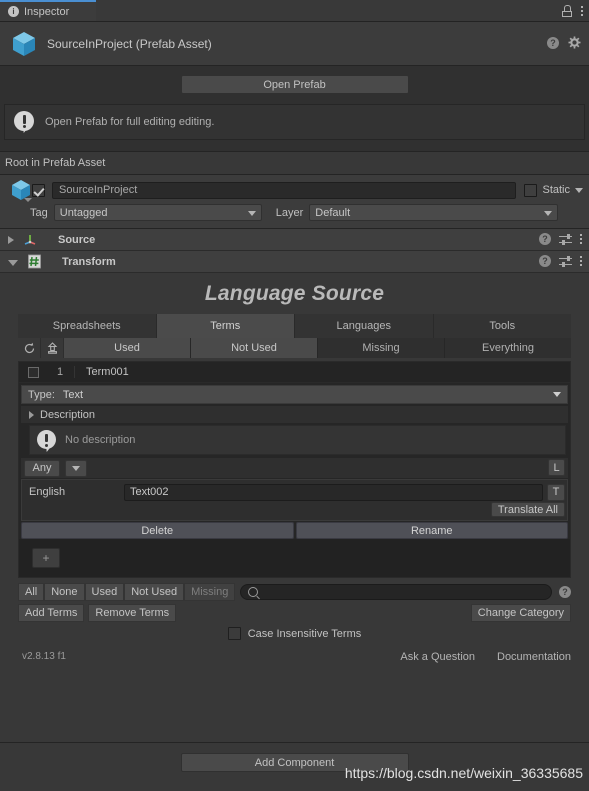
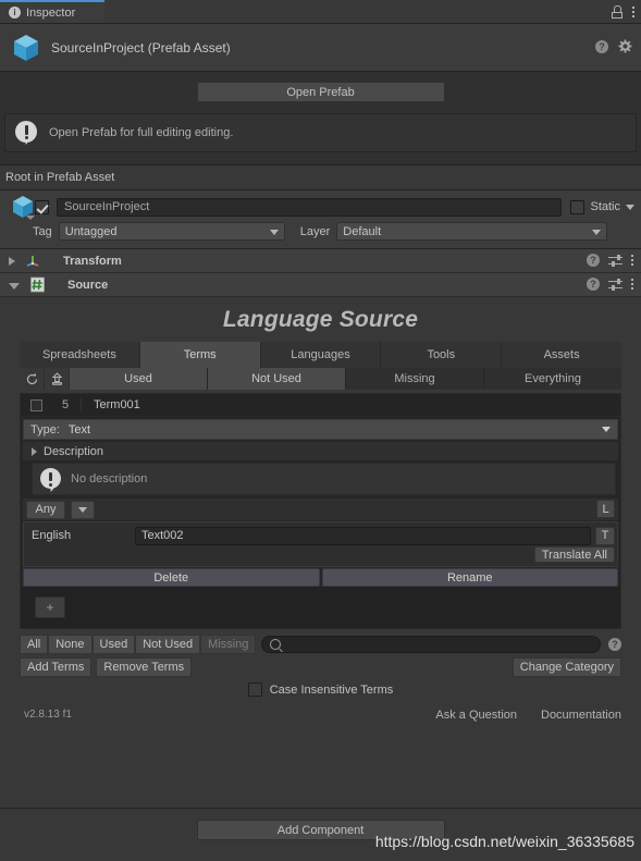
  i
  Inspector
  SourceInProject (Prefab Asset)
  ?
  Open Prefab
  Open Prefab for full editing editing.
  Root in Prefab Asset
  SourceInProject
  Static
  Tag
  Untagged
  Layer
  Default
- Source
+ Transform
  ?
- Transform
+ Source
  ?
  Language Source
  Spreadsheets
  Terms
  Languages
  Tools
+ Assets
  Used
  Not Used
  Missing
  Everything
- 1
+ 5
  Term001
  Type:
  Text
  Description
  No description
  Any
  L
  English
  Text002
  T
  Translate All
  Delete
  Rename
  +
  All
  None
  Used
  Not Used
  Missing
  ?
  Add Terms
  Remove Terms
  Change Category
  Case Insensitive Terms
  v2.8.13 f1
  Ask a Question
  Documentation
  Add Component
  https://blog.csdn.net/weixin_36335685
